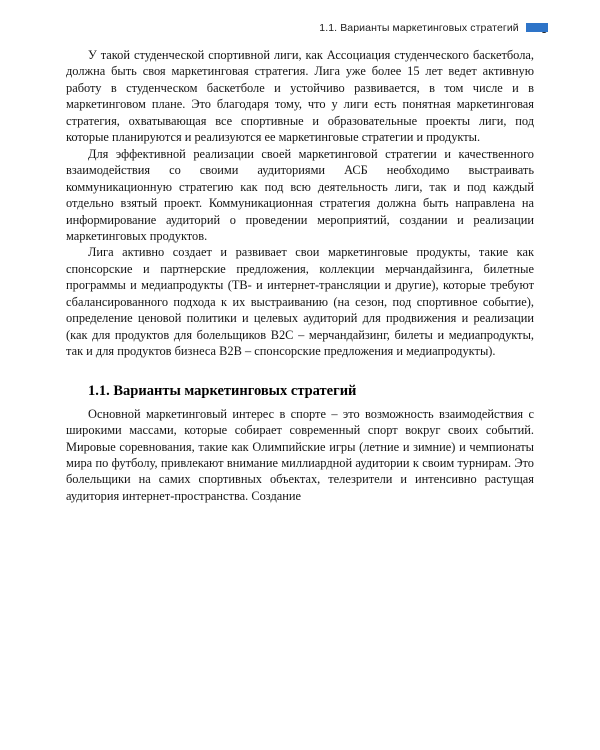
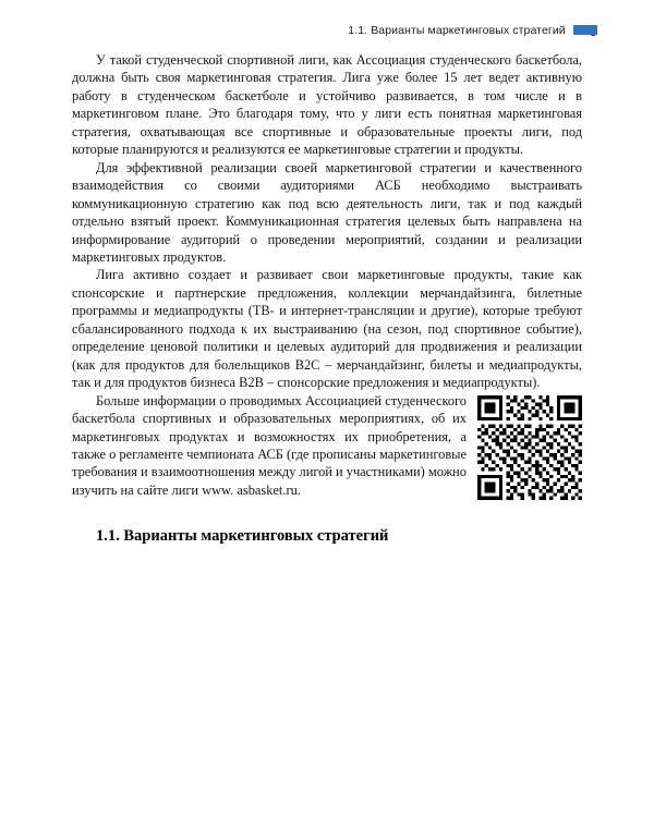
  1.1. Варианты маркетинговых стратегий
  У такой студенческой спортивной лиги, как Ассоциация студенческого баскетбола, должна быть своя маркетинговая стратегия. Лига уже более 15 лет ведет активную работу в студенческом баскетболе и устойчиво развивается, в том числе и в маркетинговом плане. Это благодаря тому, что у лиги есть понятная маркетинговая стратегия, охватывающая все спортивные и образовательные проекты лиги, под которые планируются и реализуются ее маркетинговые стратегии и продукты.
- Для эффективной реализации своей маркетинговой стратегии и качественного взаимодействия со своими аудиториями АСБ необходимо выстраивать коммуникационную стратегию как под всю деятельность лиги, так и под каждый отдельно взятый проект. Коммуникационная стратегия должна быть направлена на информирование аудиторий о проведении мероприятий, создании и реализации маркетинговых продуктов.
+ Для эффективной реализации своей маркетинговой стратегии и качественного взаимодействия со своими аудиториями АСБ необходимо выстраивать коммуникационную стратегию как под всю деятельность лиги, так и под каждый отдельно взятый проект. Коммуникационная стратегия целевых быть направлена на информирование аудиторий о проведении мероприятий, создании и реализации маркетинговых продуктов.
  Лига активно создает и развивает свои маркетинговые продукты, такие как спонсорские и партнерские предложения, коллекции мерчандайзинга, билетные программы и медиапродукты (ТВ- и интернет-трансляции и другие), которые требуют сбалансированного подхода к их выстраиванию (на сезон, под спортивное событие), определение ценовой политики и целевых аудиторий для продвижения и реализации (как для продуктов для болельщиков B2C – мерчандайзинг, билеты и медиапродукты, так и для продуктов бизнеса B2B – спонсорские предложения и медиапродукты).
+ Больше информации о проводимых Ассоциацией студенческого баскетбола спортивных и образовательных мероприятиях, об их маркетинговых продуктах и возможностях их приобретения, а также о регламенте чемпионата АСБ (где прописаны маркетинговые требования и взаимоотношения между лигой и участниками) можно изучить на сайте лиги www. asbasket.ru.
  1.1. Варианты маркетинговых стратегий
- Основной маркетинговый интерес в спорте – это возможность взаимодействия с широкими массами, которые собирает современный спорт вокруг своих событий. Мировые соревнования, такие как Олимпийские игры (летние и зимние) и чемпионаты мира по футболу, привлекают внимание миллиардной аудитории к своим турнирам. Это болельщики на самих спортивных объектах, телезрители и интенсивно растущая аудитория интернет-пространства. Создание
